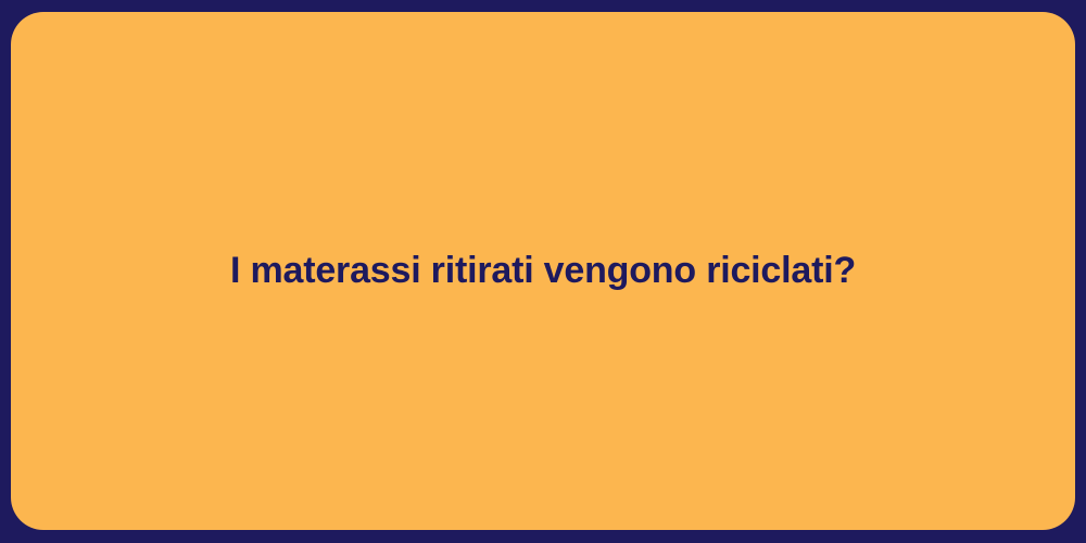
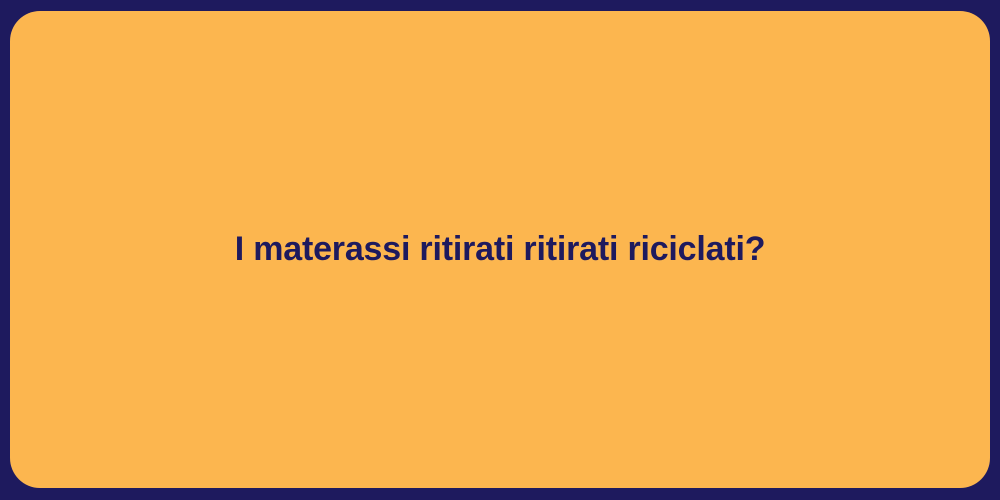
- I materassi ritirati vengono riciclati?
+ I materassi ritirati ritirati riciclati?
